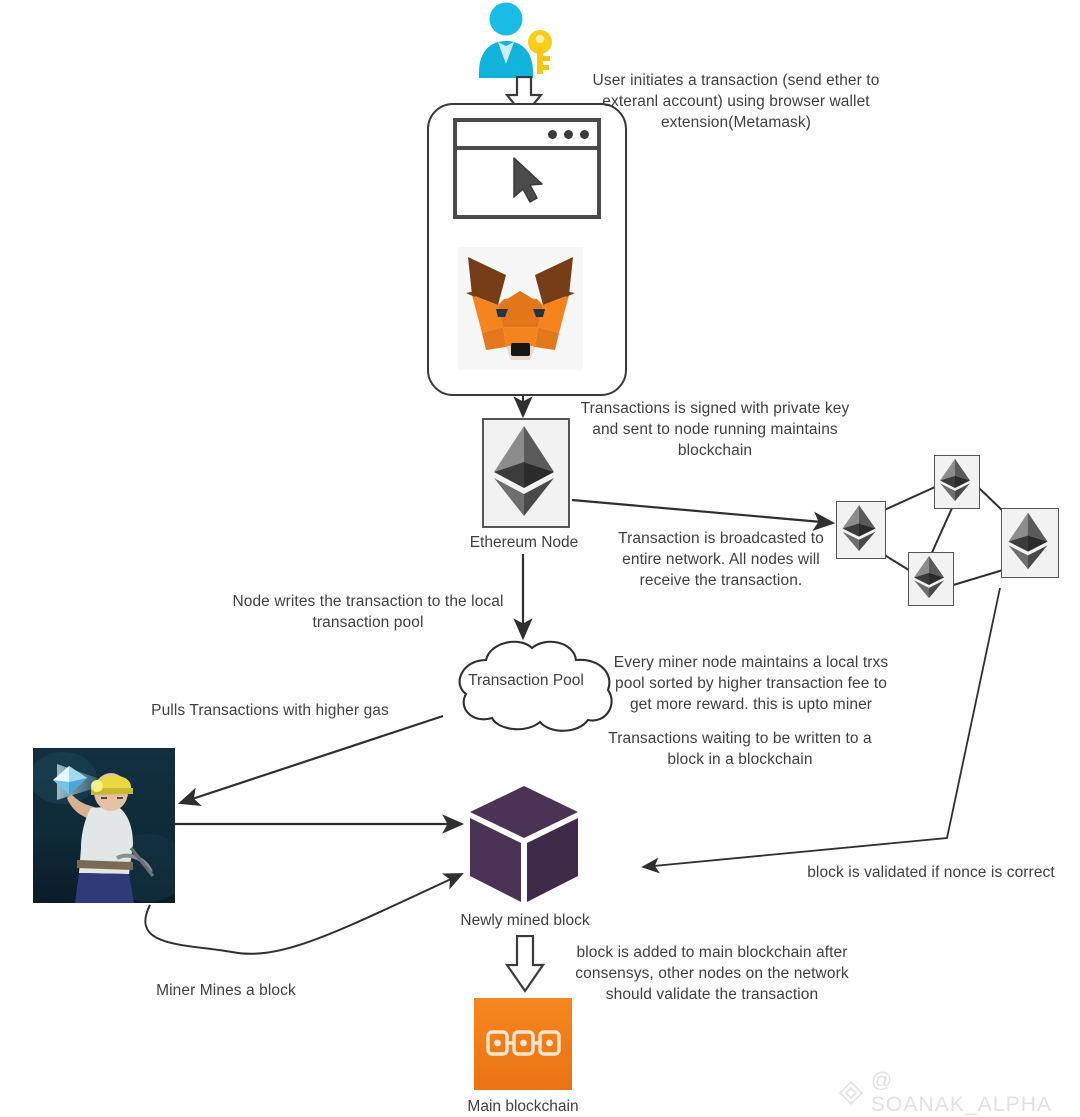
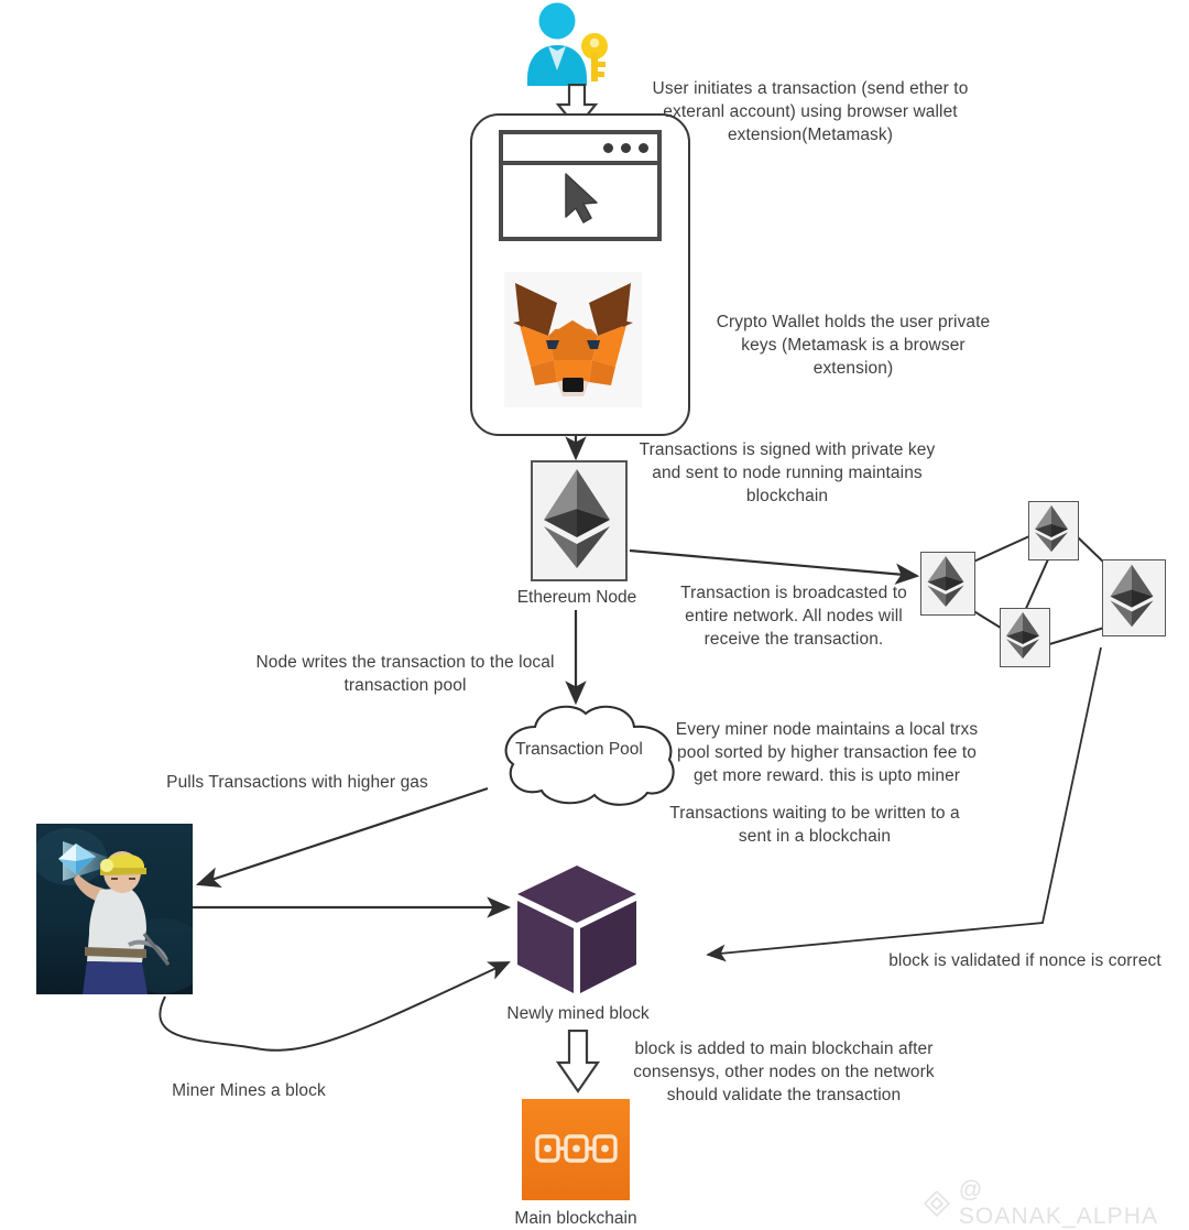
  Ethereum Node
  Transaction Pool
  Newly mined block
  Main blockchain
  User initiates a transaction (send ether to exteranl account) using browser wallet extension(Metamask)
+ Crypto Wallet holds the user private keys (Metamask is a browser extension)
  Transactions is signed with private key and sent to node running maintains blockchain
  Transaction is broadcasted to entire network. All nodes will receive the transaction.
  Node writes the transaction to the local transaction pool
  Every miner node maintains a local trxs pool sorted by higher transaction fee to get more reward. this is upto miner
- Transactions waiting to be written to a block in a blockchain
+ Transactions waiting to be written to a sent in a blockchain
  Pulls Transactions with higher gas
  Miner Mines a block
  block is validated if nonce is correct
  block is added to main blockchain after consensys, other nodes on the network should validate the transaction
  @ SOANAK_ALPHA
